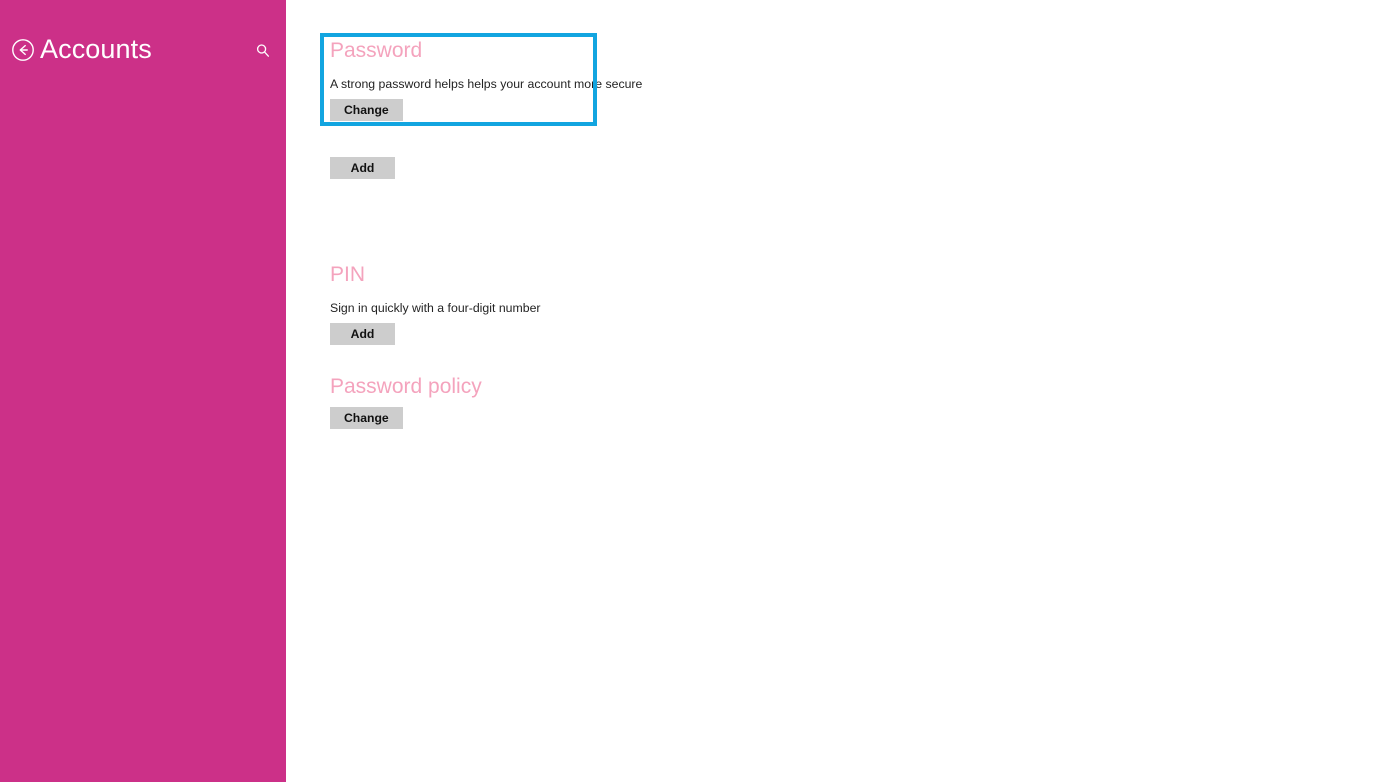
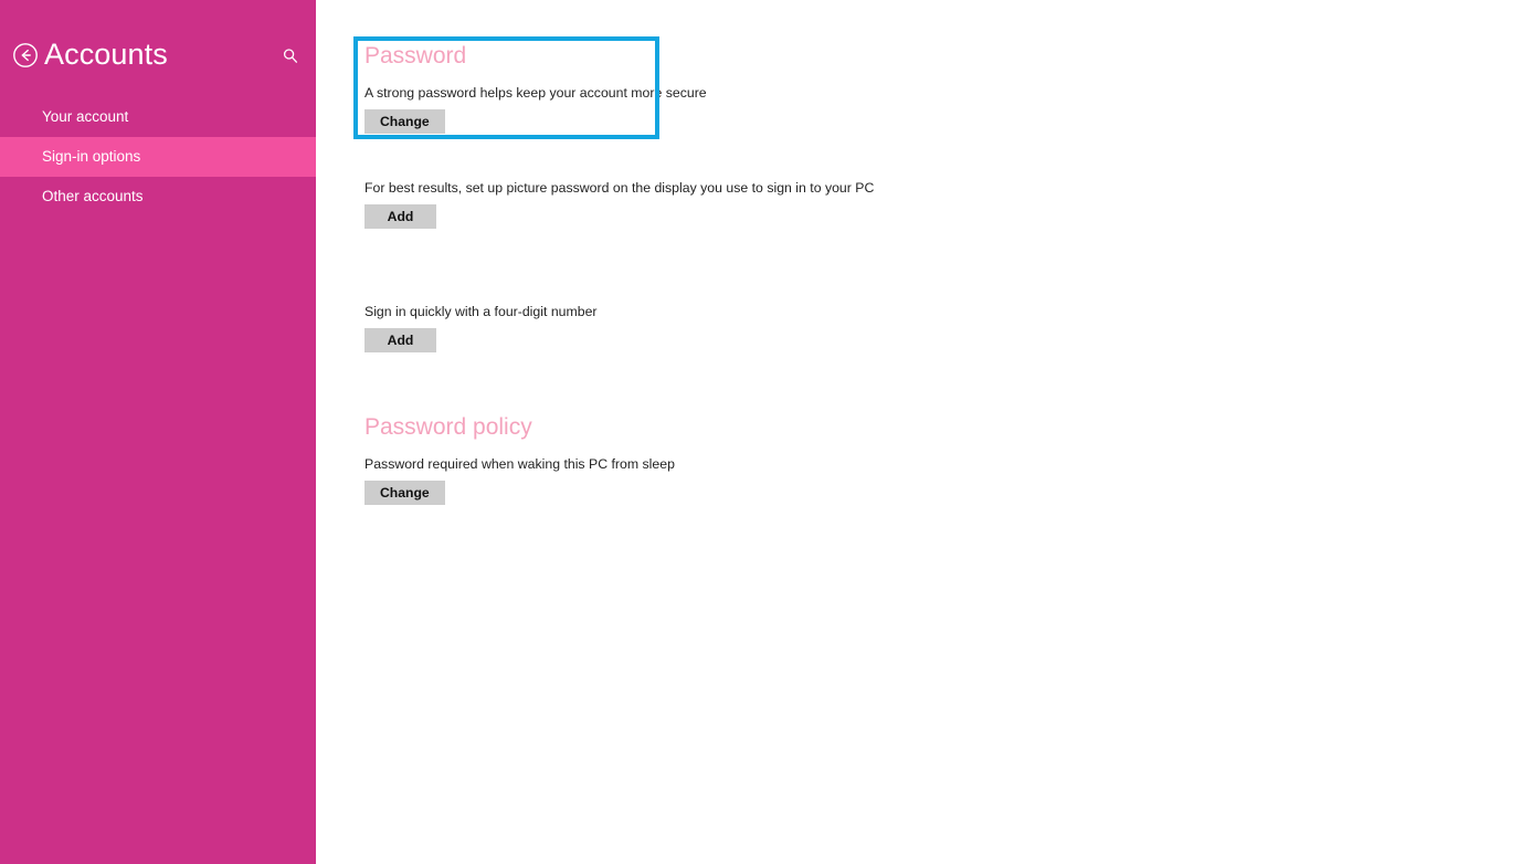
  Accounts
+ Your account
+ Sign-in options
+ Other accounts
  Password
- A strong password helps helps your account more secure
+ A strong password helps keep your account more secure
  Change
+ For best results, set up picture password on the display you use to sign in to your PC
  Add
- PIN
  Sign in quickly with a four-digit number
  Add
  Password policy
+ Password required when waking this PC from sleep
  Change
